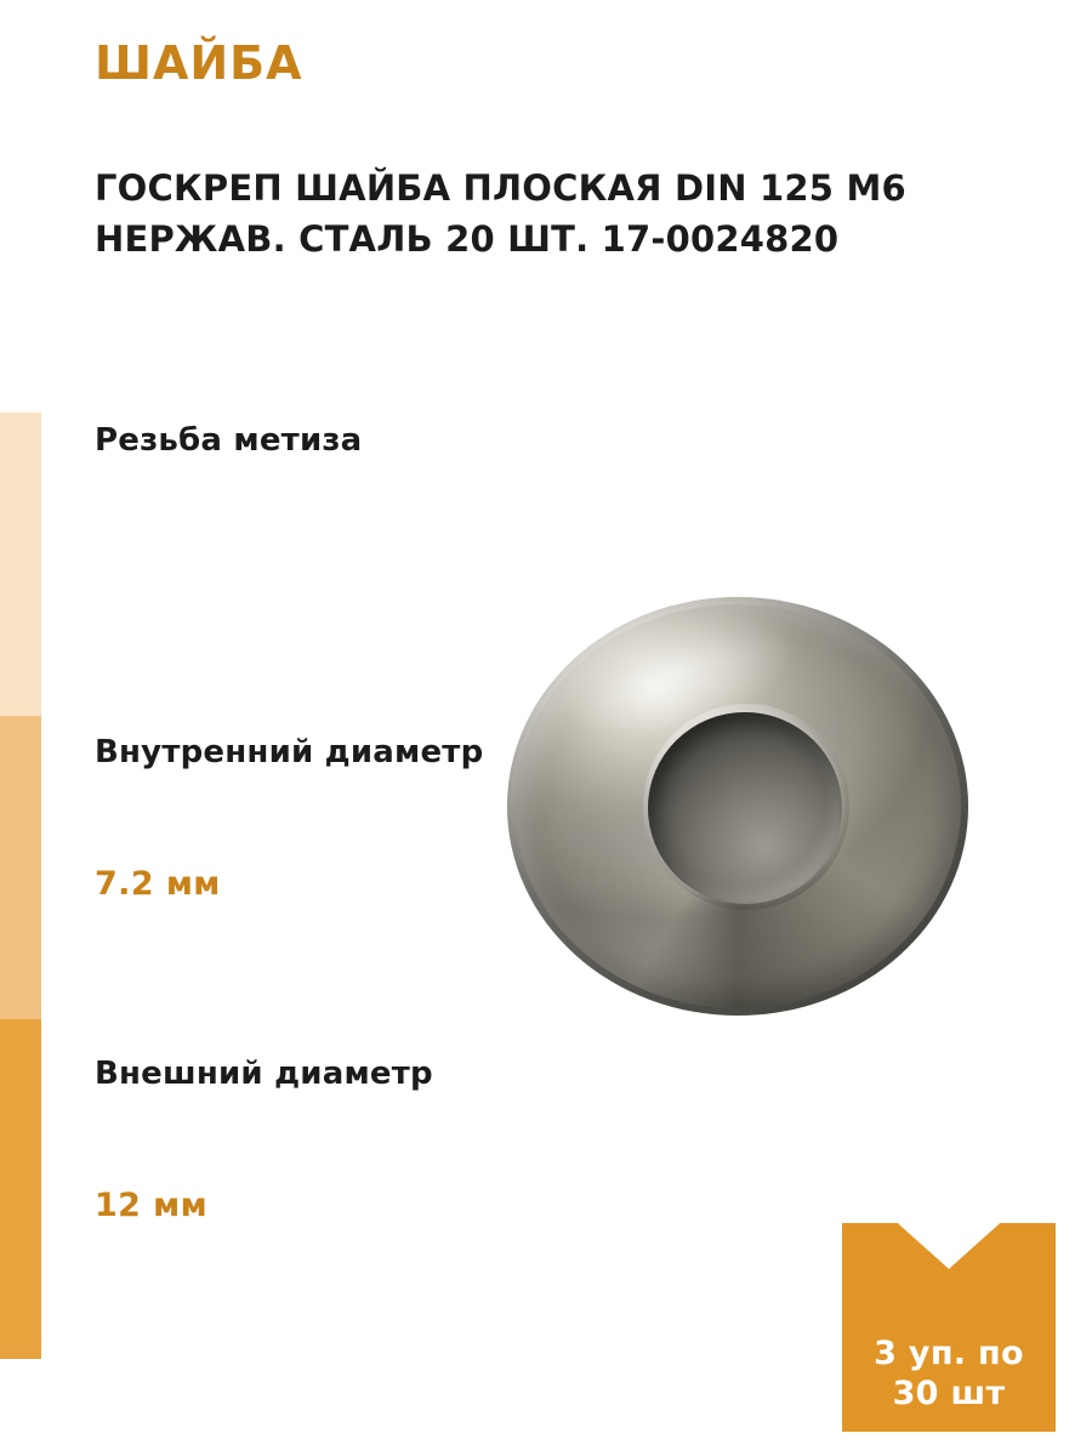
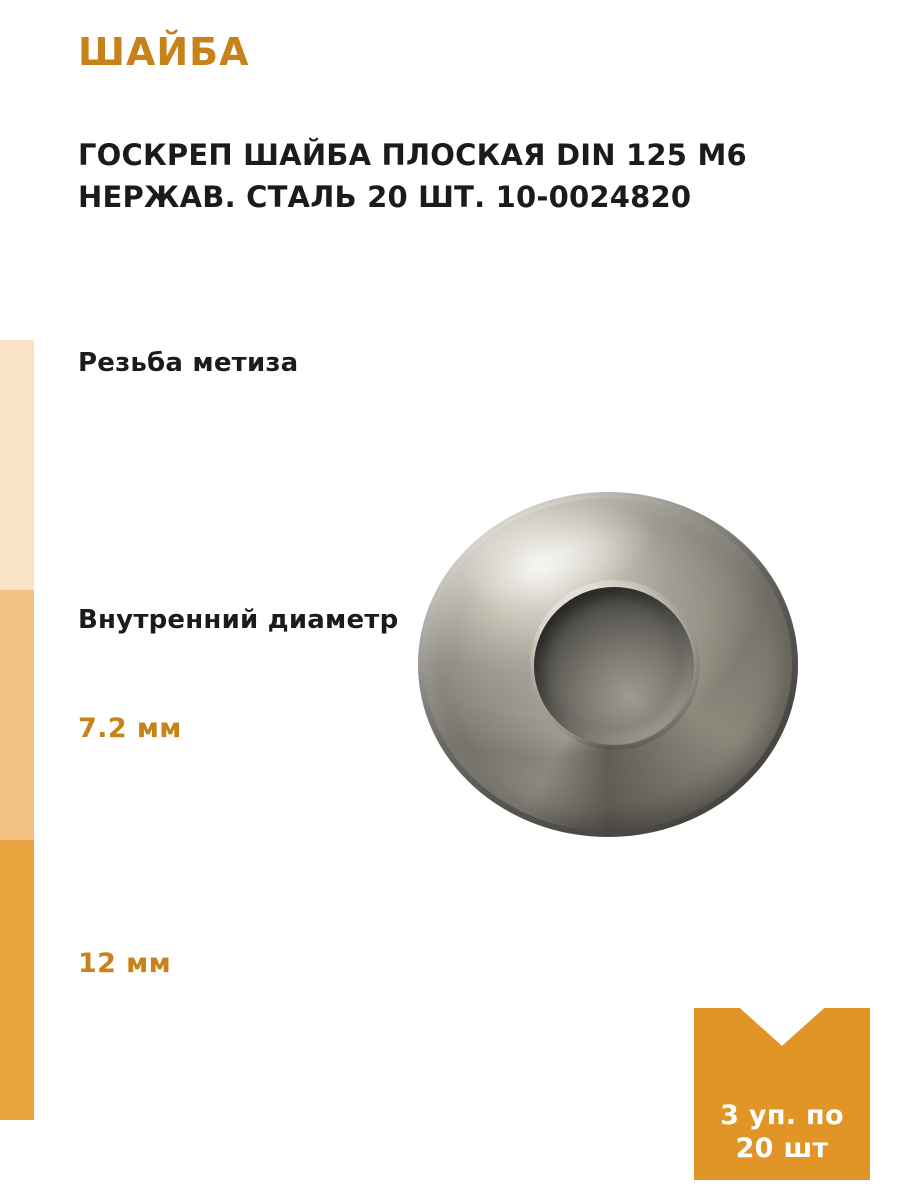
  ШАЙБА
- ГОСКРЕП ШАЙБА ПЛОСКАЯ DIN 125 М6 НЕРЖАВ. СТАЛЬ 20 ШТ. 17-0024820
+ ГОСКРЕП ШАЙБА ПЛОСКАЯ DIN 125 М6 НЕРЖАВ. СТАЛЬ 20 ШТ. 10-0024820
  Резьба метиза
  Внутренний диаметр
  7.2 мм
- Внешний диаметр
  12 мм
  3 уп. по
- 30 шт
+ 20 шт
